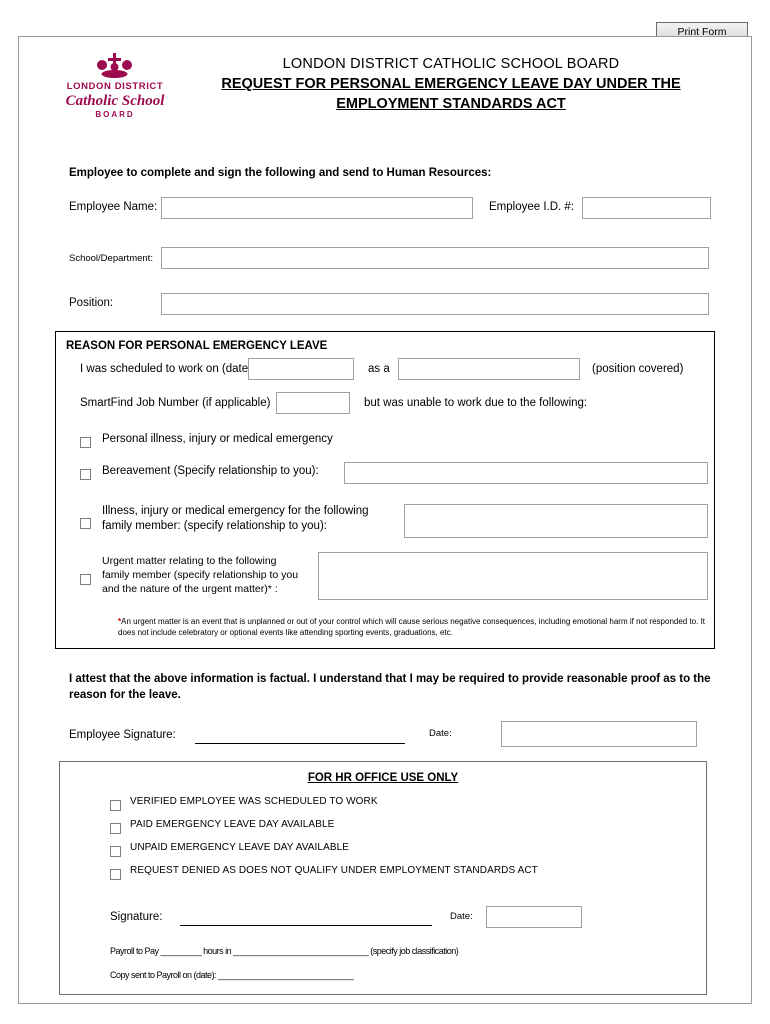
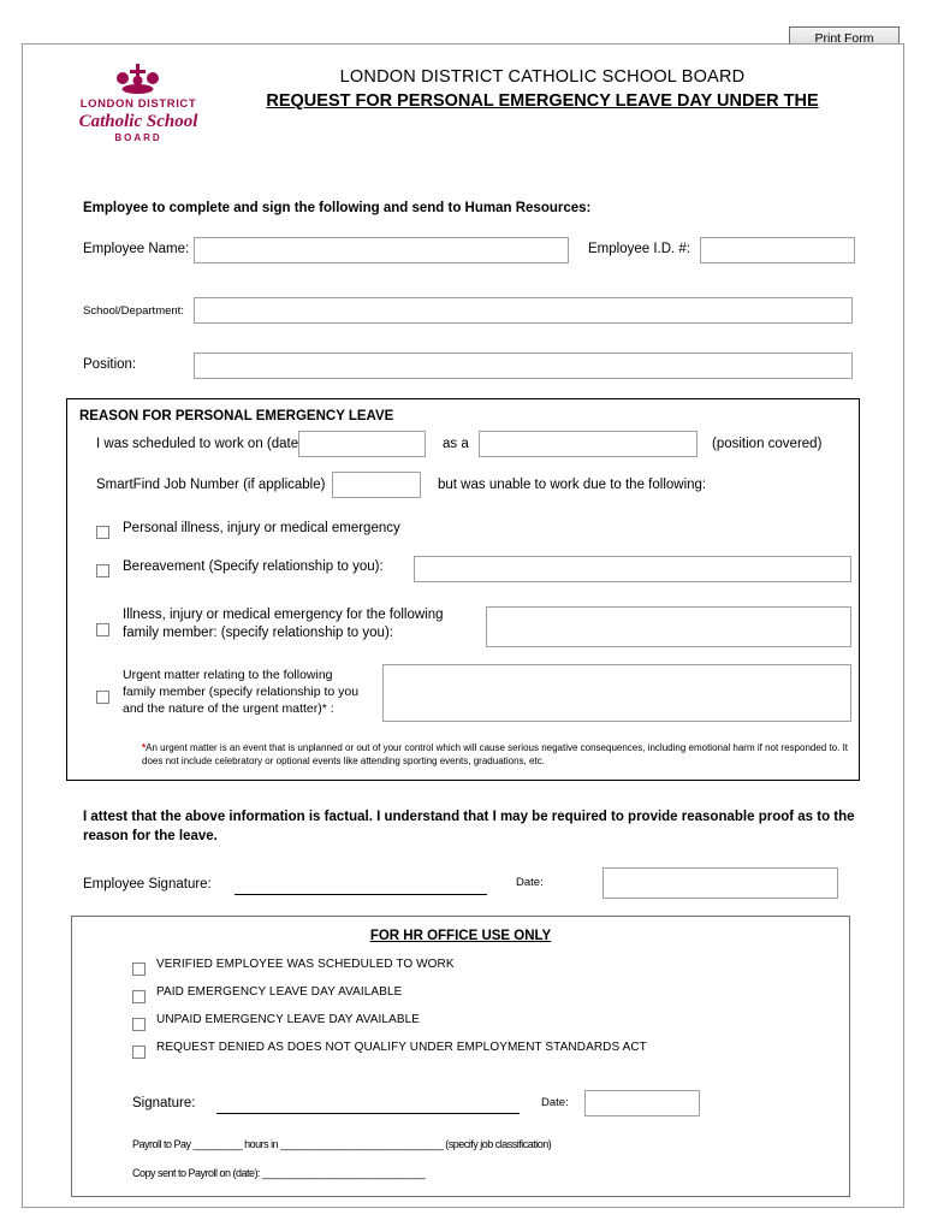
  Print Form
  LONDON DISTRICT
  Catholic School
  BOARD
  LONDON DISTRICT CATHOLIC SCHOOL BOARD
  REQUEST FOR PERSONAL EMERGENCY LEAVE DAY UNDER THE
- EMPLOYMENT STANDARDS ACT
  Employee to complete and sign the following and send to Human Resources:
  Employee Name:
  Employee I.D. #:
  School/Department:
  Position:
  REASON FOR PERSONAL EMERGENCY LEAVE
  I was scheduled to work on (date
  as a
  (position covered)
  SmartFind Job Number (if applicable)
  but was unable to work due to the following:
  Personal illness, injury or medical emergency
  Bereavement (Specify relationship to you):
  Illness, injury or medical emergency for the following
  family member: (specify relationship to you):
  Urgent matter relating to the following
  family member (specify relationship to you
  and the nature of the urgent matter)* :
  *An urgent matter is an event that is unplanned or out of your control which will cause serious negative consequences, including emotional harm if not responded to. It does not include celebratory or optional events like attending sporting events, graduations, etc.
  I attest that the above information is factual. I understand that I may be required to provide reasonable proof as to the reason for the leave.
  Employee Signature:
  Date:
  FOR HR OFFICE USE ONLY
  VERIFIED EMPLOYEE WAS SCHEDULED TO WORK
  PAID EMERGENCY LEAVE DAY AVAILABLE
  UNPAID EMERGENCY LEAVE DAY AVAILABLE
  REQUEST DENIED AS DOES NOT QUALIFY UNDER EMPLOYMENT STANDARDS ACT
  Signature:
  Date:
  Payroll to Pay _________ hours in ______________________________ (specify job classification)
  Copy sent to Payroll on (date): ______________________________
